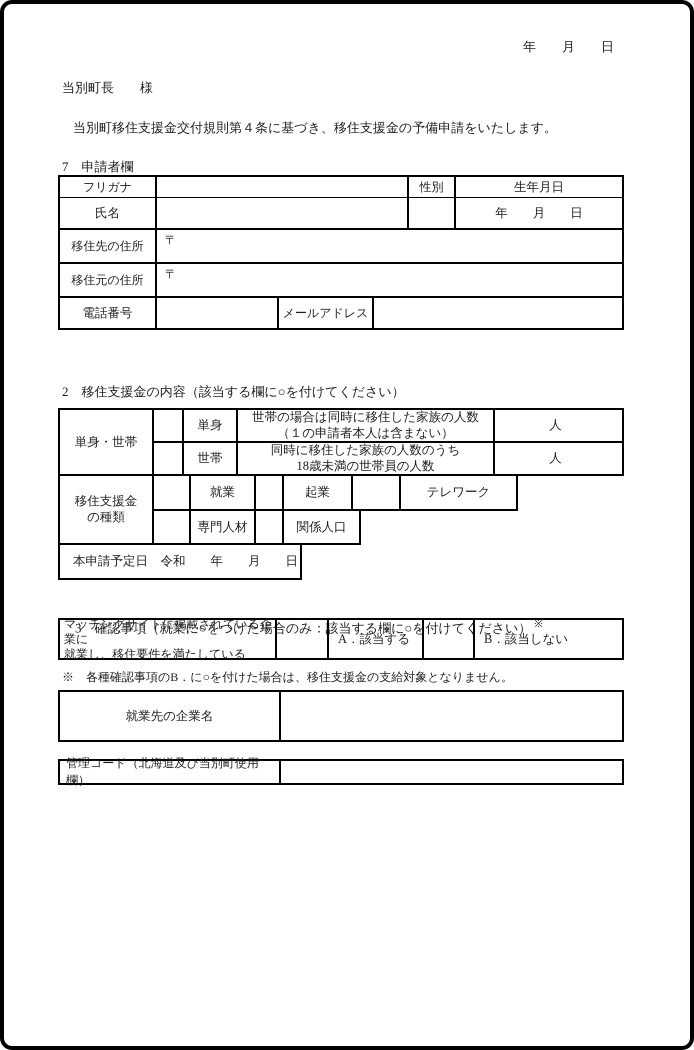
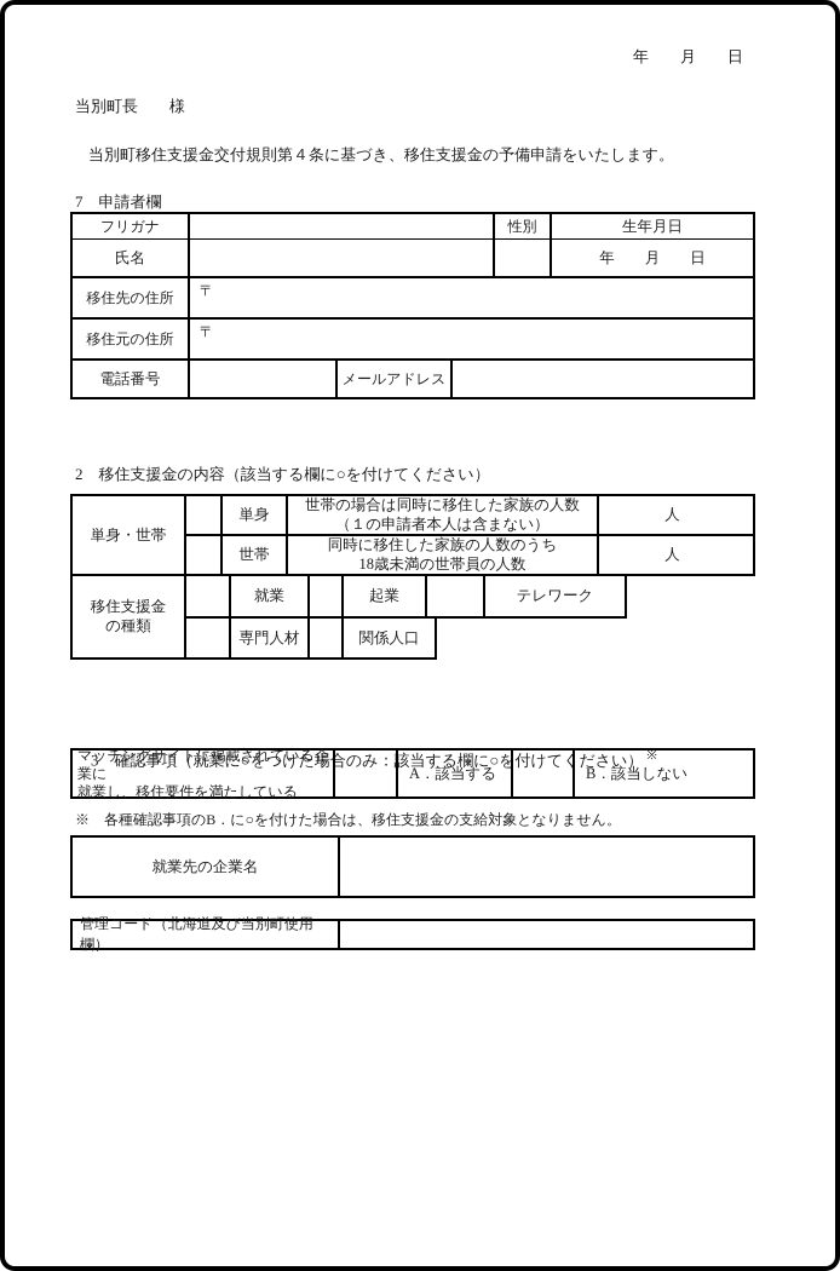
  年 月 日
  当別町長 様
  当別町移住支援金交付規則第４条に基づき、移住支援金の予備申請をいたします。
  7 申請者欄
  フリガナ
  性別
  生年月日
  氏名
  年 月 日
  移住先の住所
  〒
  移住元の住所
  〒
  電話番号
  メールアドレス
  2 移住支援金の内容（該当する欄に○を付けてください）
  単身・世帯
  単身
  世帯の場合は同時に移住した家族の人数
  （１の申請者本人は含まない）
  人
  世帯
  同時に移住した家族の人数のうち
  18歳未満の世帯員の人数
  人
  移住支援金
  の種類
  就業
  起業
  テレワーク
  専門人材
  関係人口
- 本申請予定日 令和 年 月 日
  3 確認事項（就業に○をつけた場合のみ：該当する欄に○を付けてください） ※
  マッチングサイトに掲載されている企業に
  就業し、移住要件を満たしている
  A．該当する
  B．該当しない
  ※ 各種確認事項のB．に○を付けた場合は、移住支援金の支給対象となりません。
  就業先の企業名
  管理コード（北海道及び当別町使用欄）
